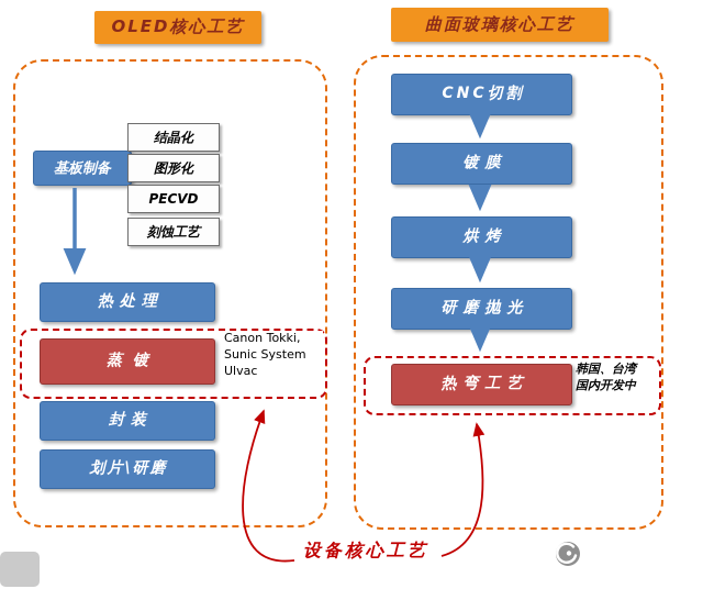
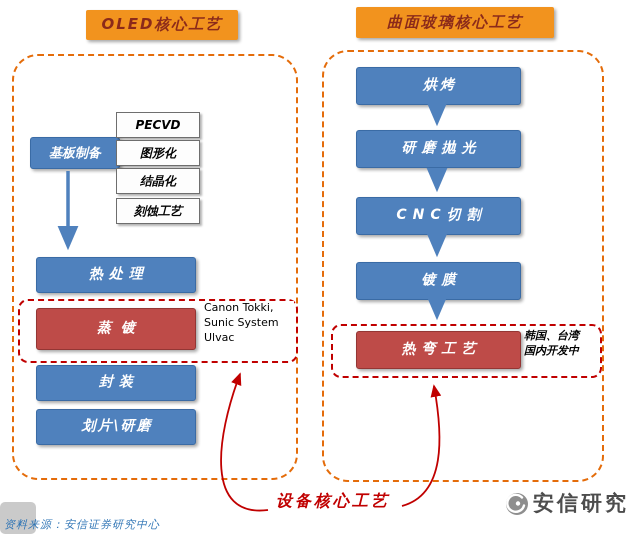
  OLED核心工艺
  曲面玻璃核心工艺
  基板制备
- 结晶化
+ PECVD
  图形化
- PECVD
+ 结晶化
  刻蚀工艺
  热处理
  蒸镀
  Canon Tokki,
  Sunic System
  Ulvac
  封装
  划片\研磨
- CNC切割
+ 烘烤
- 镀膜
+ 研磨抛光
- 烘烤
+ CNC切割
- 研磨抛光
+ 镀膜
  热弯工艺
  韩国、台湾
  国内开发中
  设备核心工艺
+ 资料来源：安信证券研究中心
+ 安信研究
